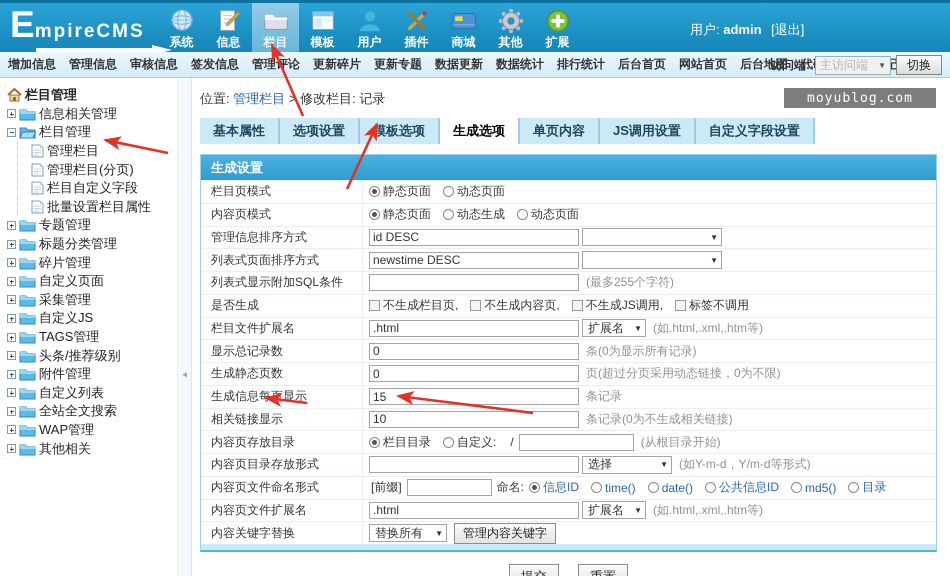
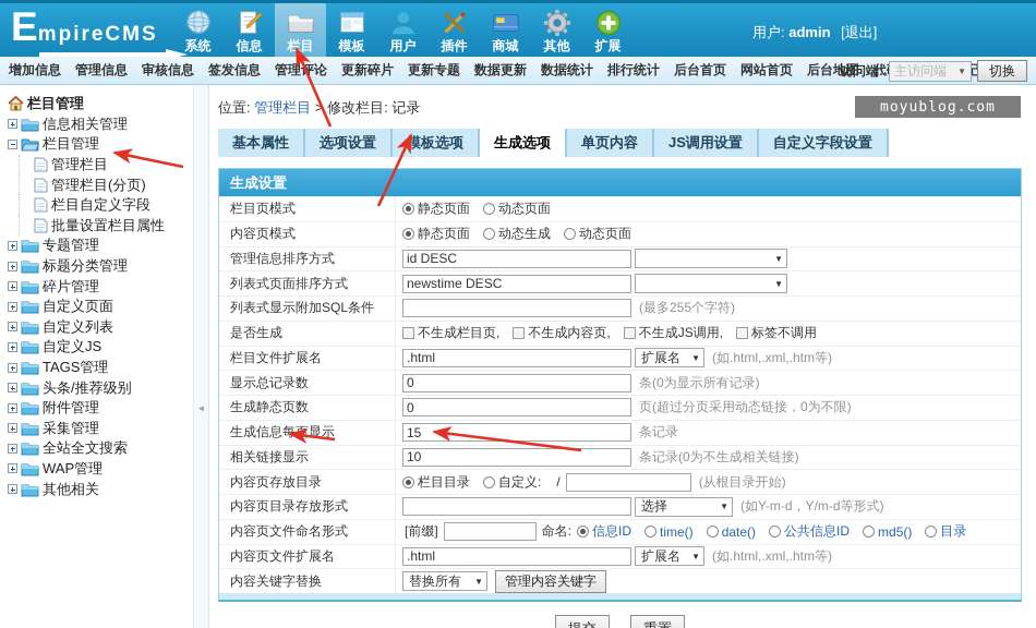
  EmpireCMS
  系统
  信息
  栏目
  模板
  用户
  插件
  商城
  其他
  扩展
  用户: admin [退出]
  增加信息
  管理信息
  审核信息
  签发信息
  管理评论
  更新碎片
  更新专题
  数据更新
  数据统计
  排行统计
  后台首页
  网站首页
  后台地图
  访问端:
  主访问端
  ▼
  切换
  栏目管理
  信息相关管理
  栏目管理
  管理栏目
  管理栏目(分页)
  栏目自定义字段
  批量设置栏目属性
  专题管理
  标题分类管理
  碎片管理
  自定义页面
- 采集管理
+ 自定义列表
  自定义JS
  TAGS管理
  头条/推荐级别
  附件管理
- 自定义列表
+ 采集管理
  全站全文搜索
  WAP管理
  其他相关
  ◄
  位置: 管理栏目 > 修改栏目: 记录
  moyublog.com
  基本属性
  选项设置
  模板选项
  生成选项
  单页内容
  JS调用设置
  自定义字段设置
  生成设置
  栏目页模式
  静态页面
  动态页面
  内容页模式
  静态页面
  动态生成
  动态页面
  管理信息排序方式
  id DESC
  ▼
  列表式页面排序方式
  newstime DESC
  ▼
  列表式显示附加SQL条件
  (最多255个字符)
  是否生成
  不生成栏目页,
  不生成内容页,
  不生成JS调用,
  标签不调用
  栏目文件扩展名
  .html
  扩展名
  ▼
  (如.html,.xml,.htm等)
  显示总记录数
  0
  条(0为显示所有记录)
  生成静态页数
  0
  页(超过分页采用动态链接，0为不限)
  生成信息每页显示
  15
  条记录
  相关链接显示
  10
  条记录(0为不生成相关链接)
  内容页存放目录
  栏目目录
  自定义:
  /
  (从根目录开始)
  内容页目录存放形式
  选择
  ▼
  (如Y-m-d，Y/m-d等形式)
  内容页文件命名形式
  [前缀]
  命名:
  信息ID
  time()
  date()
  公共信息ID
  md5()
  目录
  内容页文件扩展名
  .html
  扩展名
  ▼
  (如.html,.xml,.htm等)
  内容关键字替换
  替换所有
  ▼
  管理内容关键字
